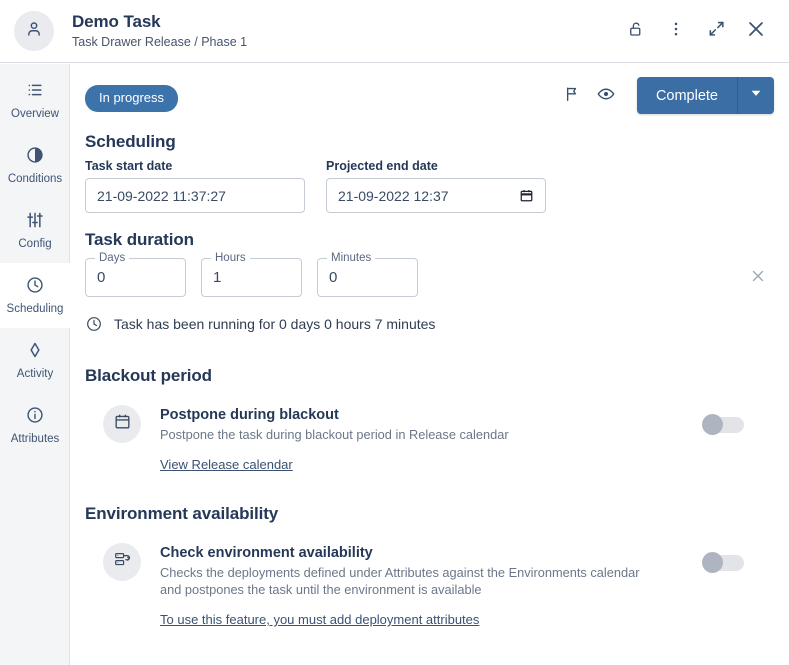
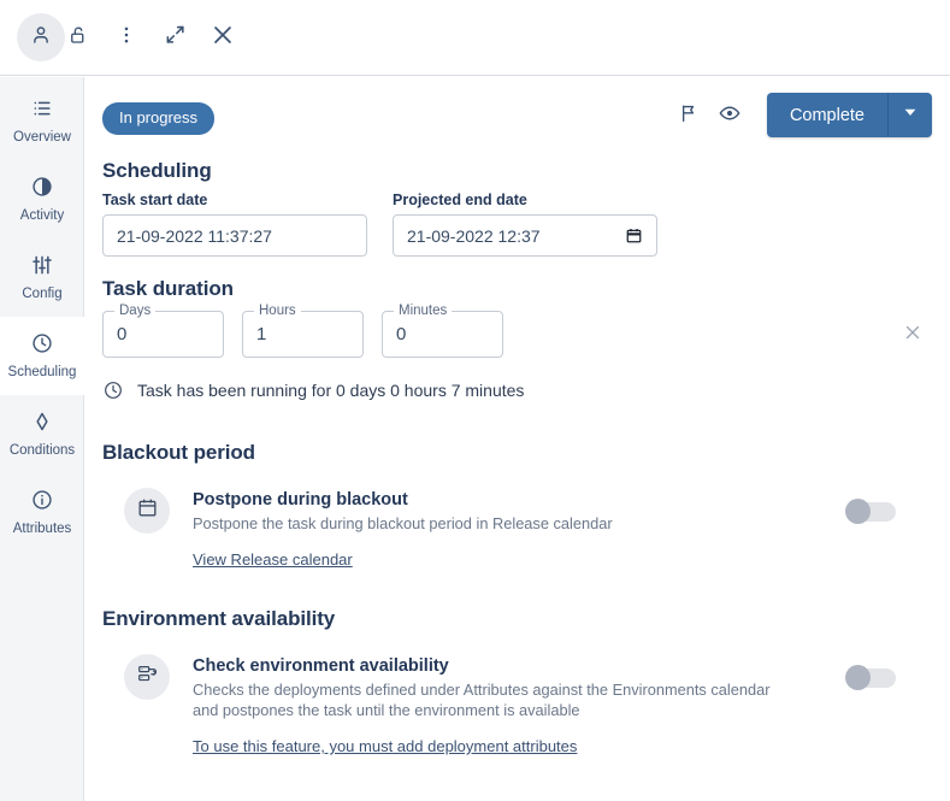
- Demo Task
- Task Drawer Release / Phase 1
  Overview
- Conditions
+ Activity
  Config
  Scheduling
- Activity
+ Conditions
  Attributes
  In progress
  Complete
  Scheduling
  Task start date
  21-09-2022 11:37:27
  Projected end date
  21-09-2022 12:37
  Task duration
  Days
  0
  Hours
  1
  Minutes
  0
  Task has been running for 0 days 0 hours 7 minutes
  Blackout period
  Postpone during blackout
  Postpone the task during blackout period in Release calendar
  View Release calendar
  Environment availability
  Check environment availability
  Checks the deployments defined under Attributes against the Environments calendar and postpones the task until the environment is available
  To use this feature, you must add deployment attributes
